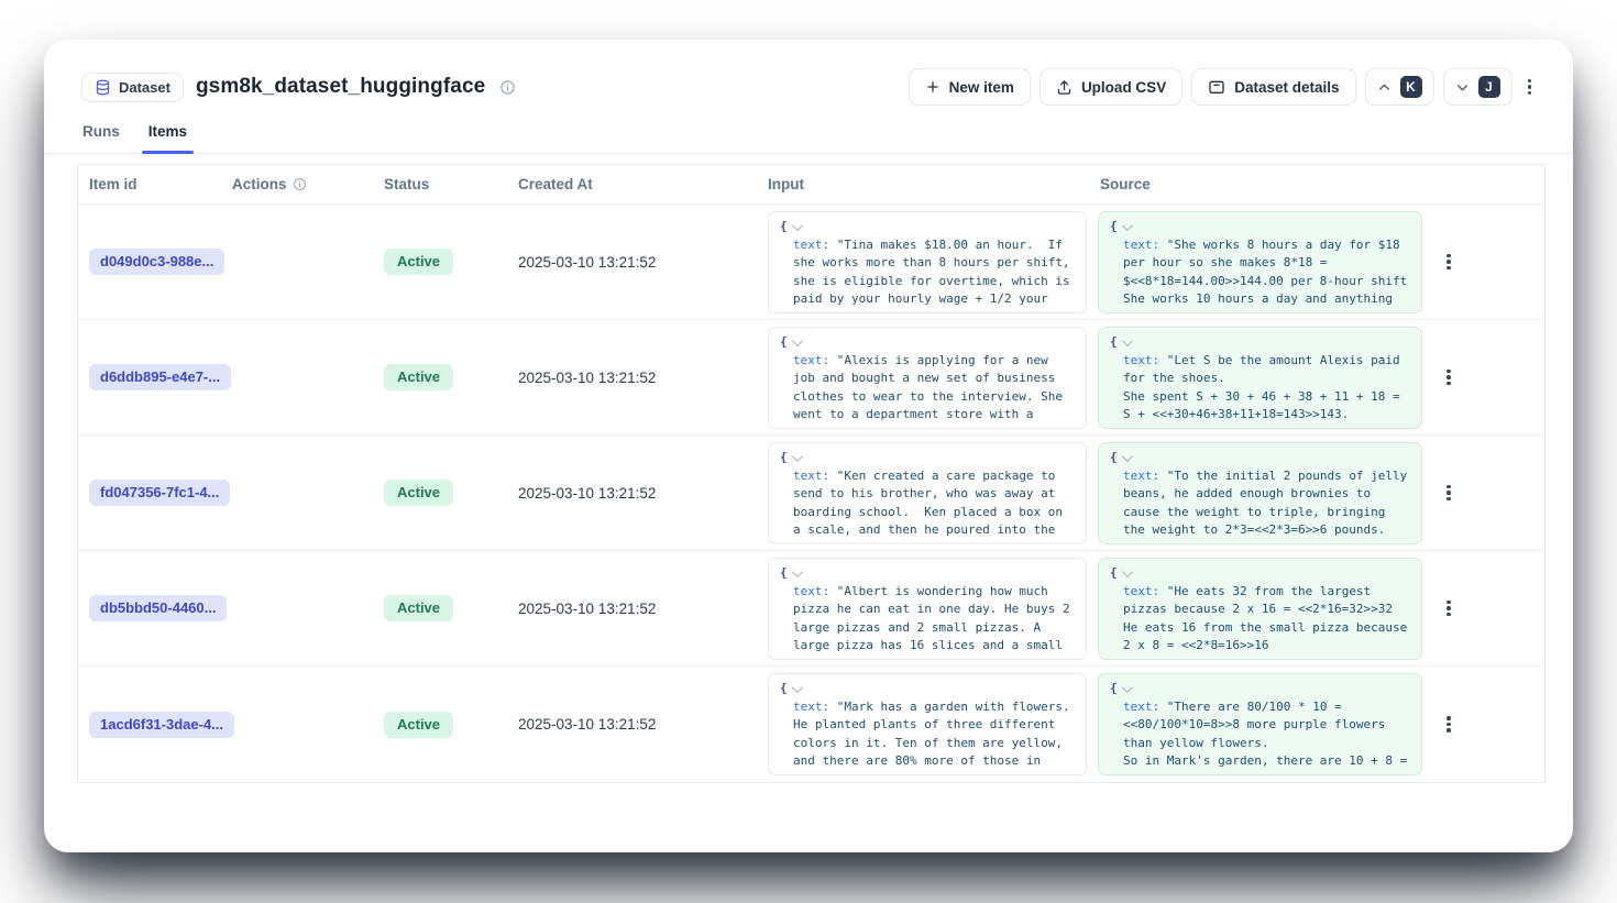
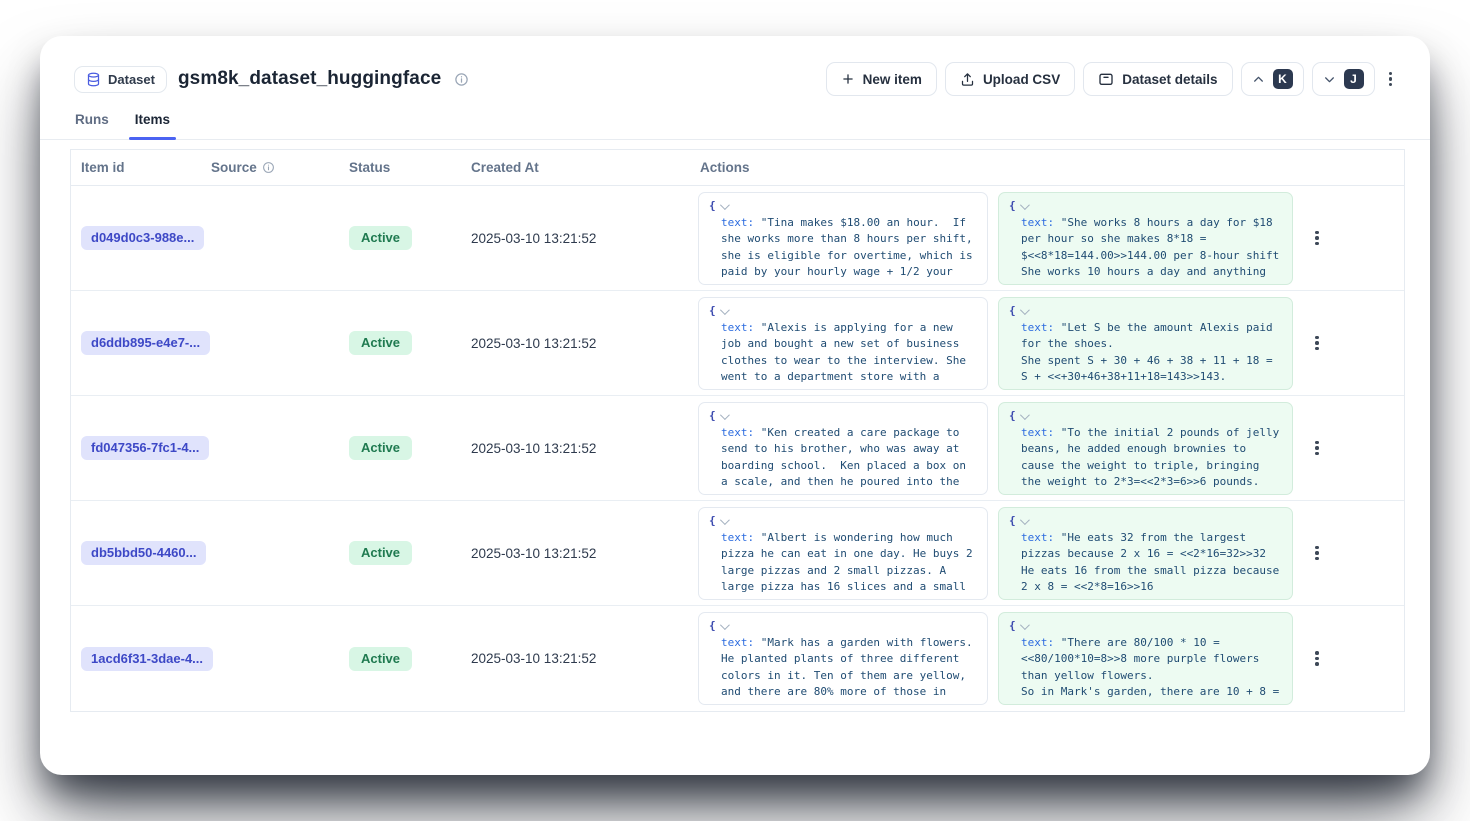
  Dataset
  gsm8k_dataset_huggingface
  New item
  Upload CSV
  Dataset details
  K
  J
  Runs
  Items
  Item id
- Actions
+ Source
  Status
  Created At
- Input
- Source
+ Actions
  d049d0c3-988e...
  Active
  2025-03-10 13:21:52
  {
  text: "Tina makes $18.00 an hour. If she works more than 8 hours per shift, she is eligible for overtime, which is paid by your hourly wage + 1/2 your
  {
  text: "She works 8 hours a day for $18 per hour so she makes 8*18 = $<<8*18=144.00>>144.00 per 8-hour shift
  d6ddb895-e4e7-...
  Active
  2025-03-10 13:21:52
  {
  text: "Alexis is applying for a new job and bought a new set of business clothes to wear to the interview. She went to a department store with a
  {
  text: "Let S be the amount Alexis paid for the shoes.
  She spent S + 30 + 46 + 38 + 11 + 18 = S + <<+30+46+38+11+18=143>>143.
  fd047356-7fc1-4...
  Active
  2025-03-10 13:21:52
  {
  text: "Ken created a care package to send to his brother, who was away at boarding school. Ken placed a box on a scale, and then he poured into the
  {
  text: "To the initial 2 pounds of jelly beans, he added enough brownies to cause the weight to triple, bringing the weight to 2*3=<<2*3=6>>6 pounds.
  db5bbd50-4460...
  Active
  2025-03-10 13:21:52
  {
  text: "Albert is wondering how much pizza he can eat in one day. He buys 2 large pizzas and 2 small pizzas. A large pizza has 16 slices and a small
  {
  text: "He eats 32 from the largest pizzas because 2 x 16 = <<2*16=32>>32
  He eats 16 from the small pizza because 2 x 8 = <<2*8=16>>16
  1acd6f31-3dae-4...
  Active
  2025-03-10 13:21:52
  {
  text: "Mark has a garden with flowers. He planted plants of three different colors in it. Ten of them are yellow, and there are 80% more of those in
  {
  text: "There are 80/100 * 10 = <<80/100*10=8>>8 more purple flowers than yellow flowers.
